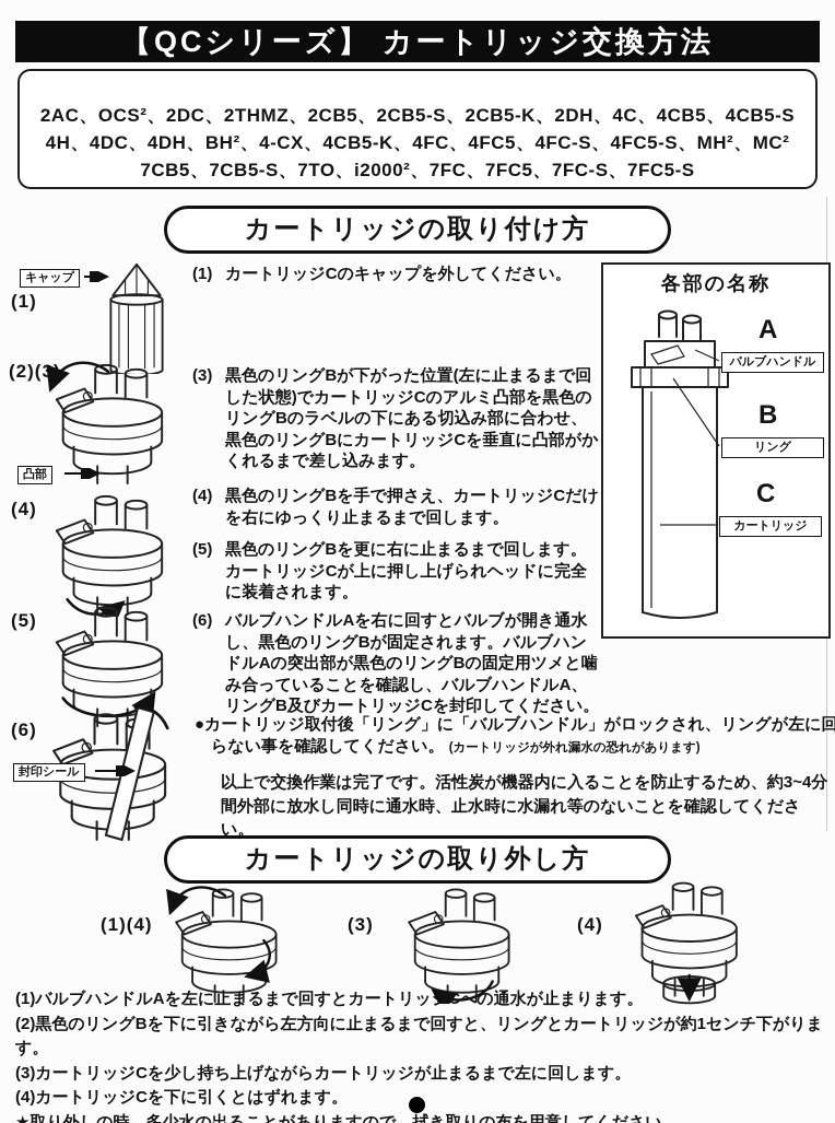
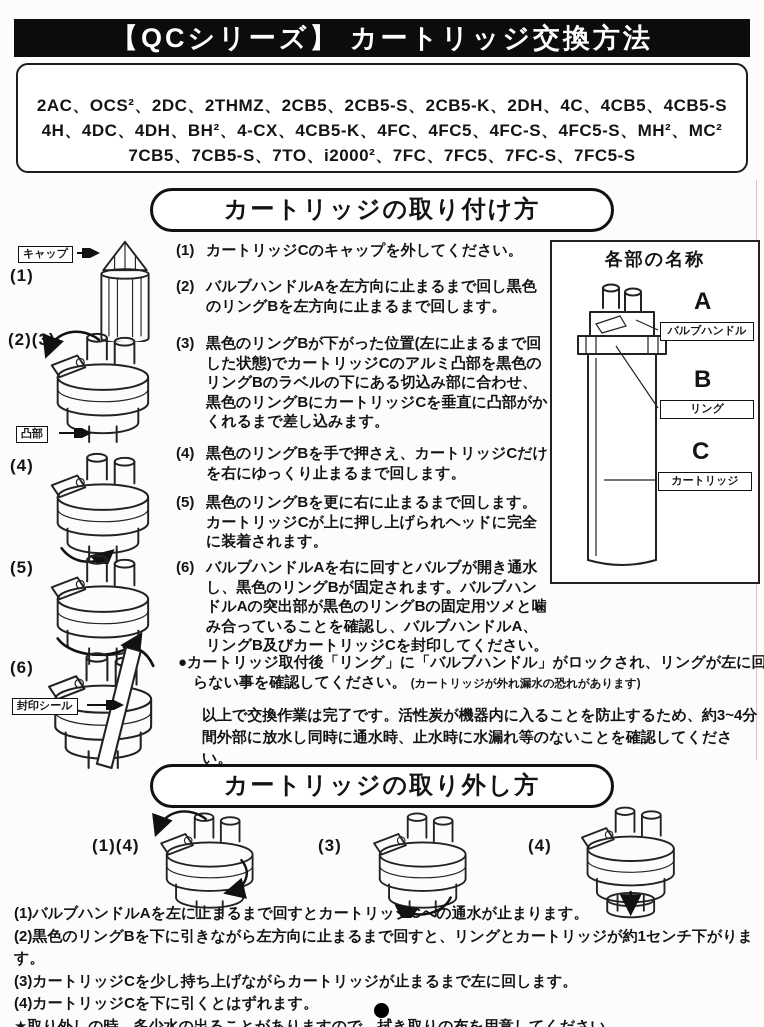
  【QCシリーズ】 カートリッジ交換方法
  2AC、OCS²、2DC、2THMZ、2CB5、2CB5-S、2CB5-K、2DH、4C、4CB5、4CB5-S
  4H、4DC、4DH、BH²、4-CX、4CB5-K、4FC、4FC5、4FC-S、4FC5-S、MH²、MC²
  7CB5、7CB5-S、7TO、i2000²、7FC、7FC5、7FC-S、7FC5-S
  カートリッジの取り付け方
  キャップ
  (1)
  (2)(3)
  凸部
  (4)
  (5)
  (6)
  封印シール
  (1)
  カートリッジCのキャップを外してください。
+ (2)
+ バルブハンドルAを左方向に止まるまで回し黒色のリングBを左方向に止まるまで回します。
  (3)
  黒色のリングBが下がった位置(左に止まるまで回した状態)でカートリッジCのアルミ凸部を黒色のリングBのラベルの下にある切込み部に合わせ、黒色のリングBにカートリッジCを垂直に凸部がかくれるまで差し込みます。
  (4)
  黒色のリングBを手で押さえ、カートリッジCだけを右にゆっくり止まるまで回します。
  (5)
  黒色のリングBを更に右に止まるまで回します。カートリッジCが上に押し上げられヘッドに完全に装着されます。
  (6)
  バルブハンドルAを右に回すとバルブが開き通水し、黒色のリングBが固定されます。バルブハンドルAの突出部が黒色のリングBの固定用ツメと噛み合っていることを確認し、バルブハンドルA、リングB及びカートリッジCを封印してください。
  ●カートリッジ取付後「リング」に「バルブハンドル」がロックされ、リングが左に回らない事を確認してください。 (カートリッジが外れ漏水の恐れがあります)
  以上で交換作業は完了です。活性炭が機器内に入ることを防止するため、約3~4分間外部に放水し同時に通水時、止水時に水漏れ等のないことを確認してください。
  各部の名称
  A
  バルブハンドル
  B
  リング
  C
  カートリッジ
  カートリッジの取り外し方
  (1)(4)
  (3)
  (4)
  (1)バルブハンドルAを左に止まるまで回すとカートリッジCへの通水が止まります。
  (2)黒色のリングBを下に引きながら左方向に止まるまで回すと、リングとカートリッジが約1センチ下がります。
  (3)カートリッジCを少し持ち上げながらカートリッジが止まるまで左に回します。
  (4)カートリッジCを下に引くとはずれます。
  ★取り外しの時、多少水の出ることがありますので、拭き取りの布を用意してください。
